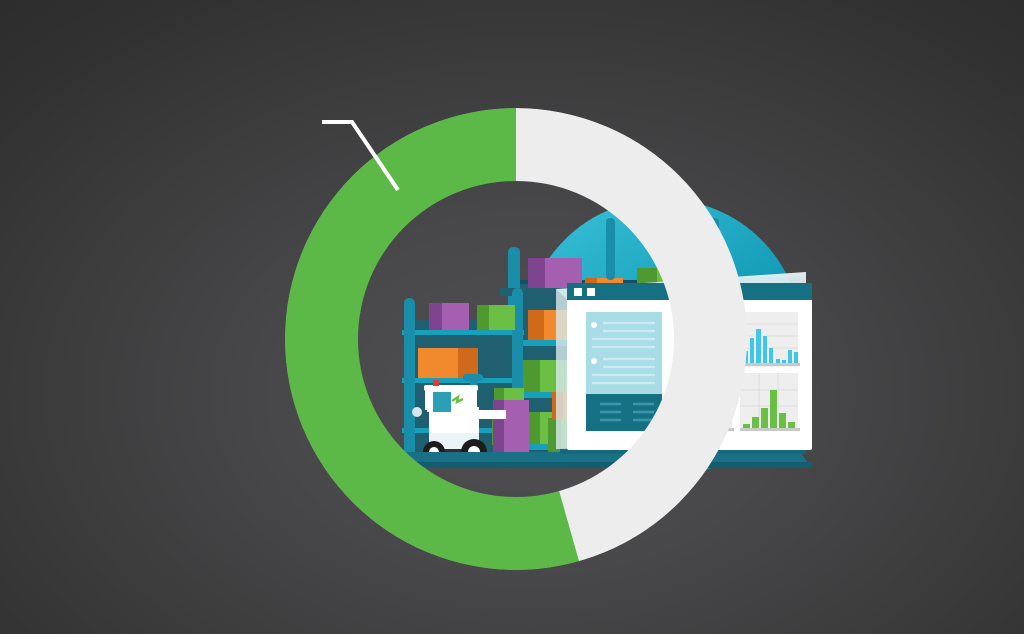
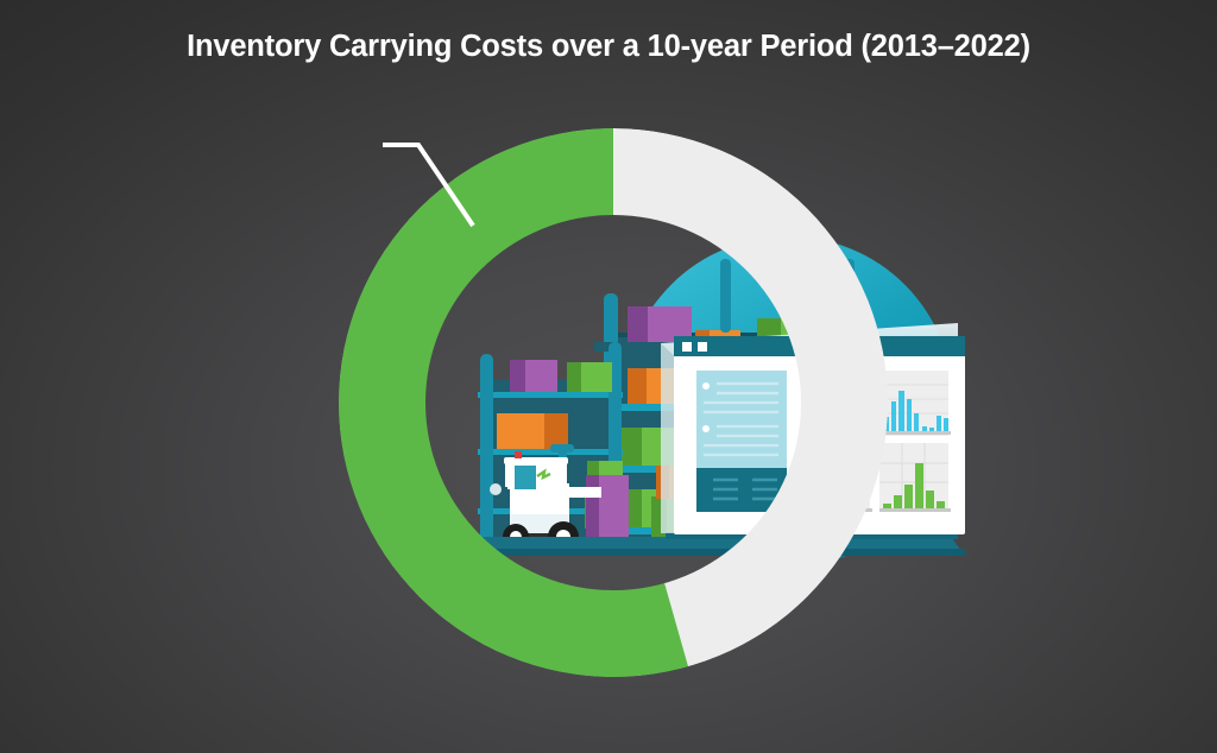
+ Inventory Carrying Costs over a 10-year Period (2013–2022)
